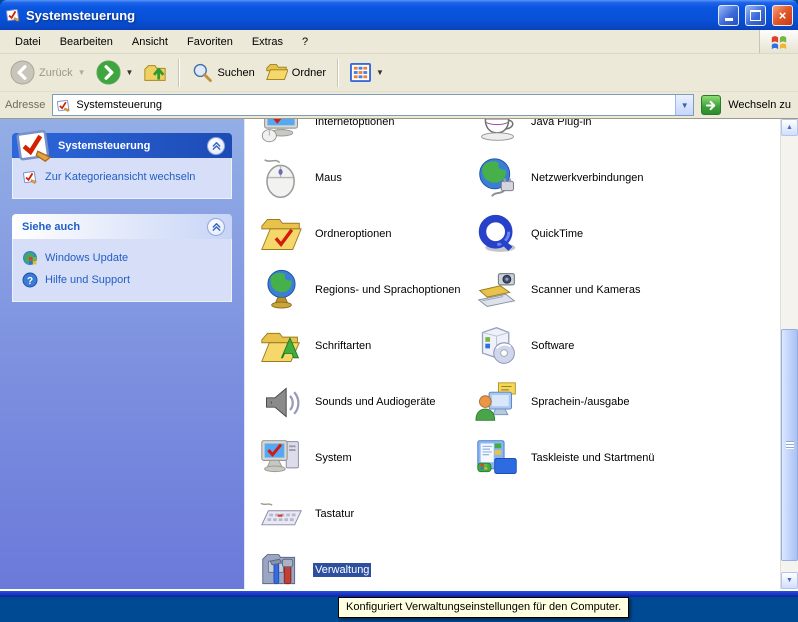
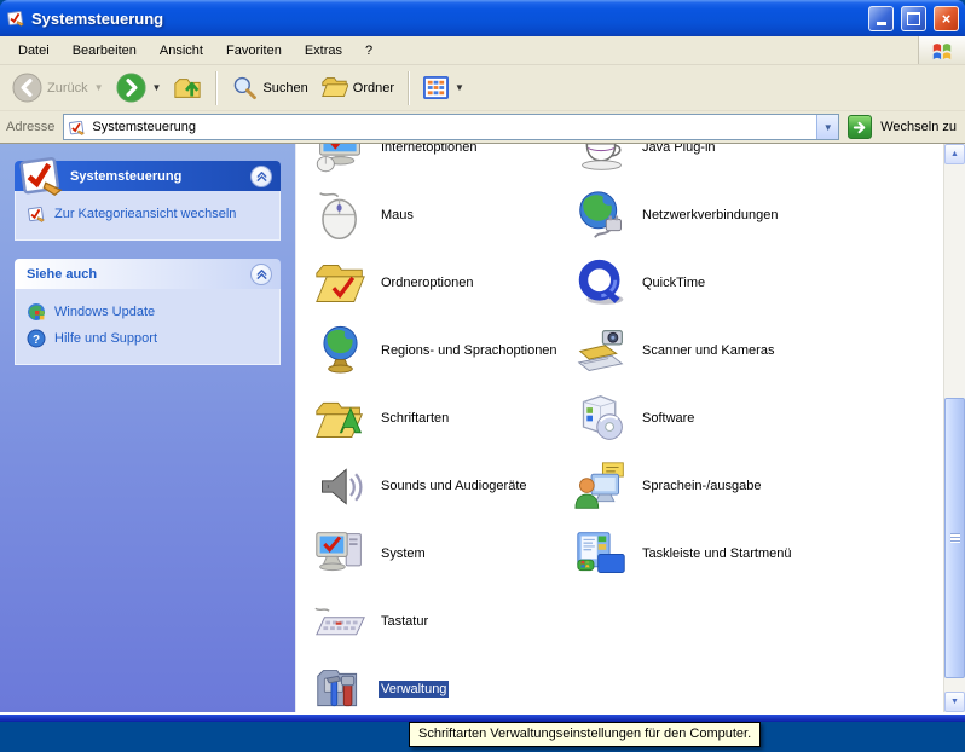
  Systemsteuerung
  ×
  Datei
  Bearbeiten
  Ansicht
  Favoriten
  Extras
  ?
  Zurück
  ▼
  ▼
  Suchen
  Ordner
  ▼
  Adresse
  Systemsteuerung
  ▼
  Wechseln zu
  Systemsteuerung
  Zur Kategorieansicht wechseln
  Siehe auch
  Windows Update
  Hilfe und Support
  Internetoptionen
  Maus
  Ordneroptionen
  Regions- und Sprachoptionen
  Schriftarten
  Sounds und Audiogeräte
  System
  Tastatur
  Verwaltung
  Java Plug-in
  Netzwerkverbindungen
  QuickTime
  Scanner und Kameras
  Software
  Sprachein-/ausgabe
  Taskleiste und Startmenü
- Konfiguriert Verwaltungseinstellungen für den Computer.
+ Schriftarten Verwaltungseinstellungen für den Computer.
